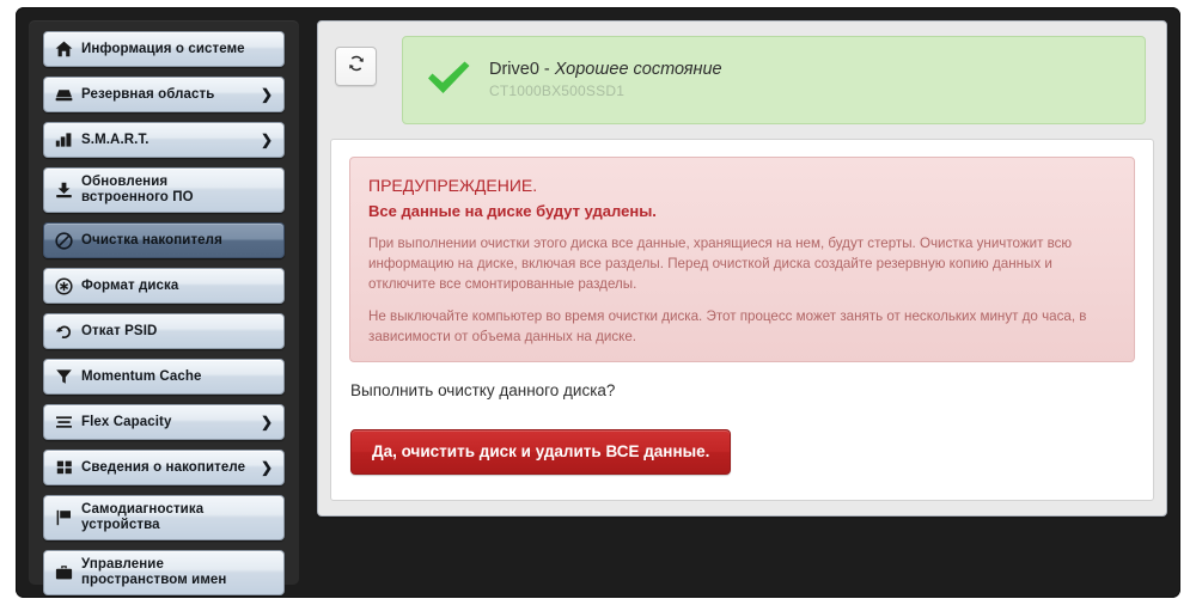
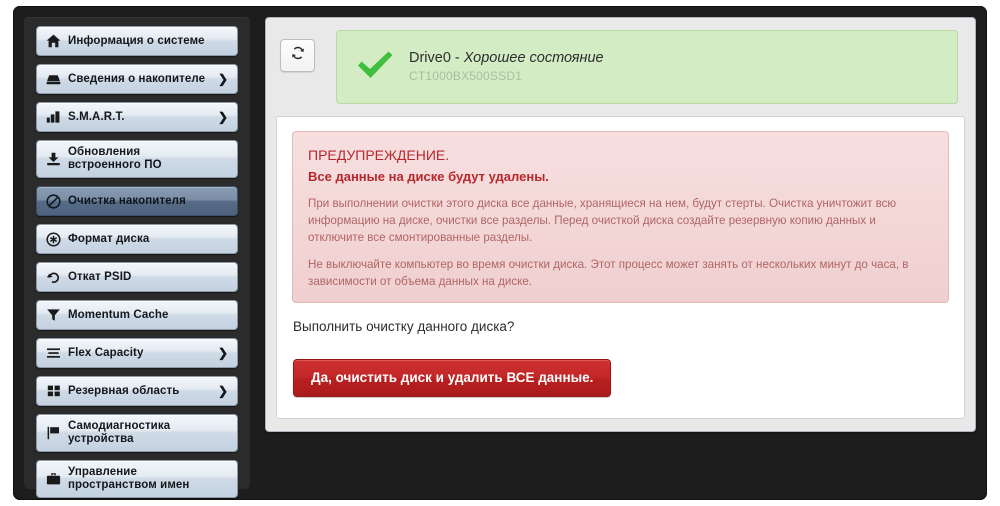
  Информация о системе
- Резервная область
+ Сведения о накопителе
  ❯
  S.M.A.R.T.
  ❯
  Обновления
  встроенного ПО
  Очистка накопителя
  Формат диска
  Откат PSID
  Momentum Cache
  Flex Capacity
  ❯
- Сведения о накопителе
+ Резервная область
  ❯
  Самодиагностика
  устройства
  Управление
  пространством имен
  Drive0 - Хорошее состояние
  CT1000BX500SSD1
  ПРЕДУПРЕЖДЕНИЕ.
  Все данные на диске будут удалены.
- При выполнении очистки этого диска все данные, хранящиеся на нем, будут стерты. Очистка уничтожит всю информацию на диске, включая все разделы. Перед очисткой диска создайте резервную копию данных и отключите все смонтированные разделы.
+ При выполнении очистки этого диска все данные, хранящиеся на нем, будут стерты. Очистка уничтожит всю информацию на диске, очистки все разделы. Перед очисткой диска создайте резервную копию данных и отключите все смонтированные разделы.
  Не выключайте компьютер во время очистки диска. Этот процесс может занять от нескольких минут до часа, в зависимости от объема данных на диске.
  Выполнить очистку данного диска?
  Да, очистить диск и удалить ВСЕ данные.
